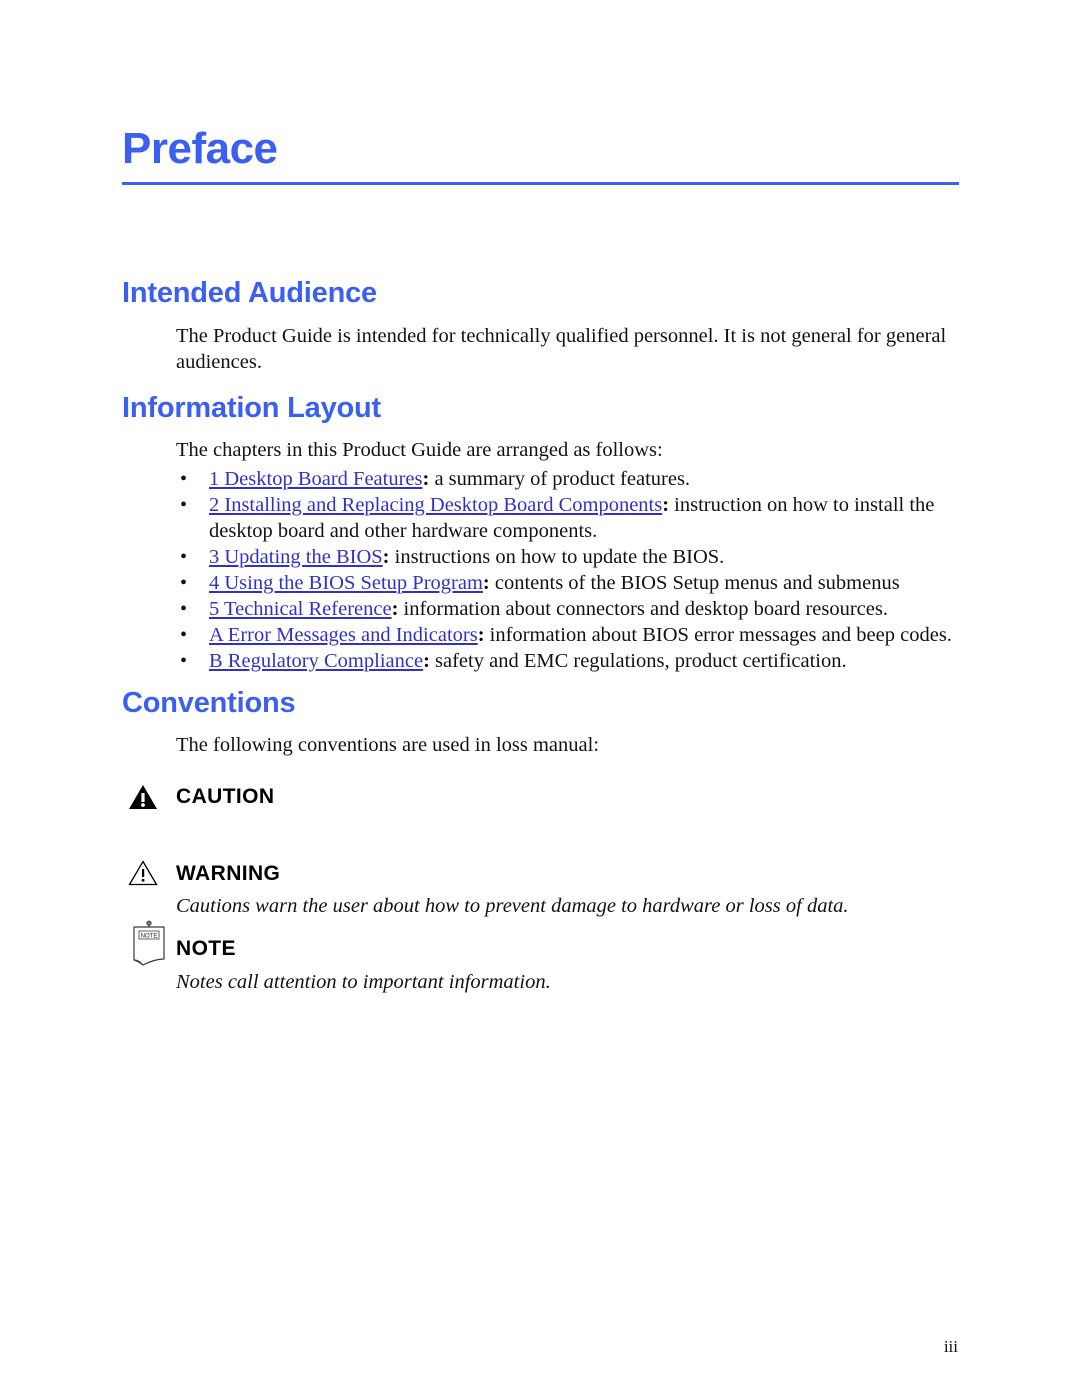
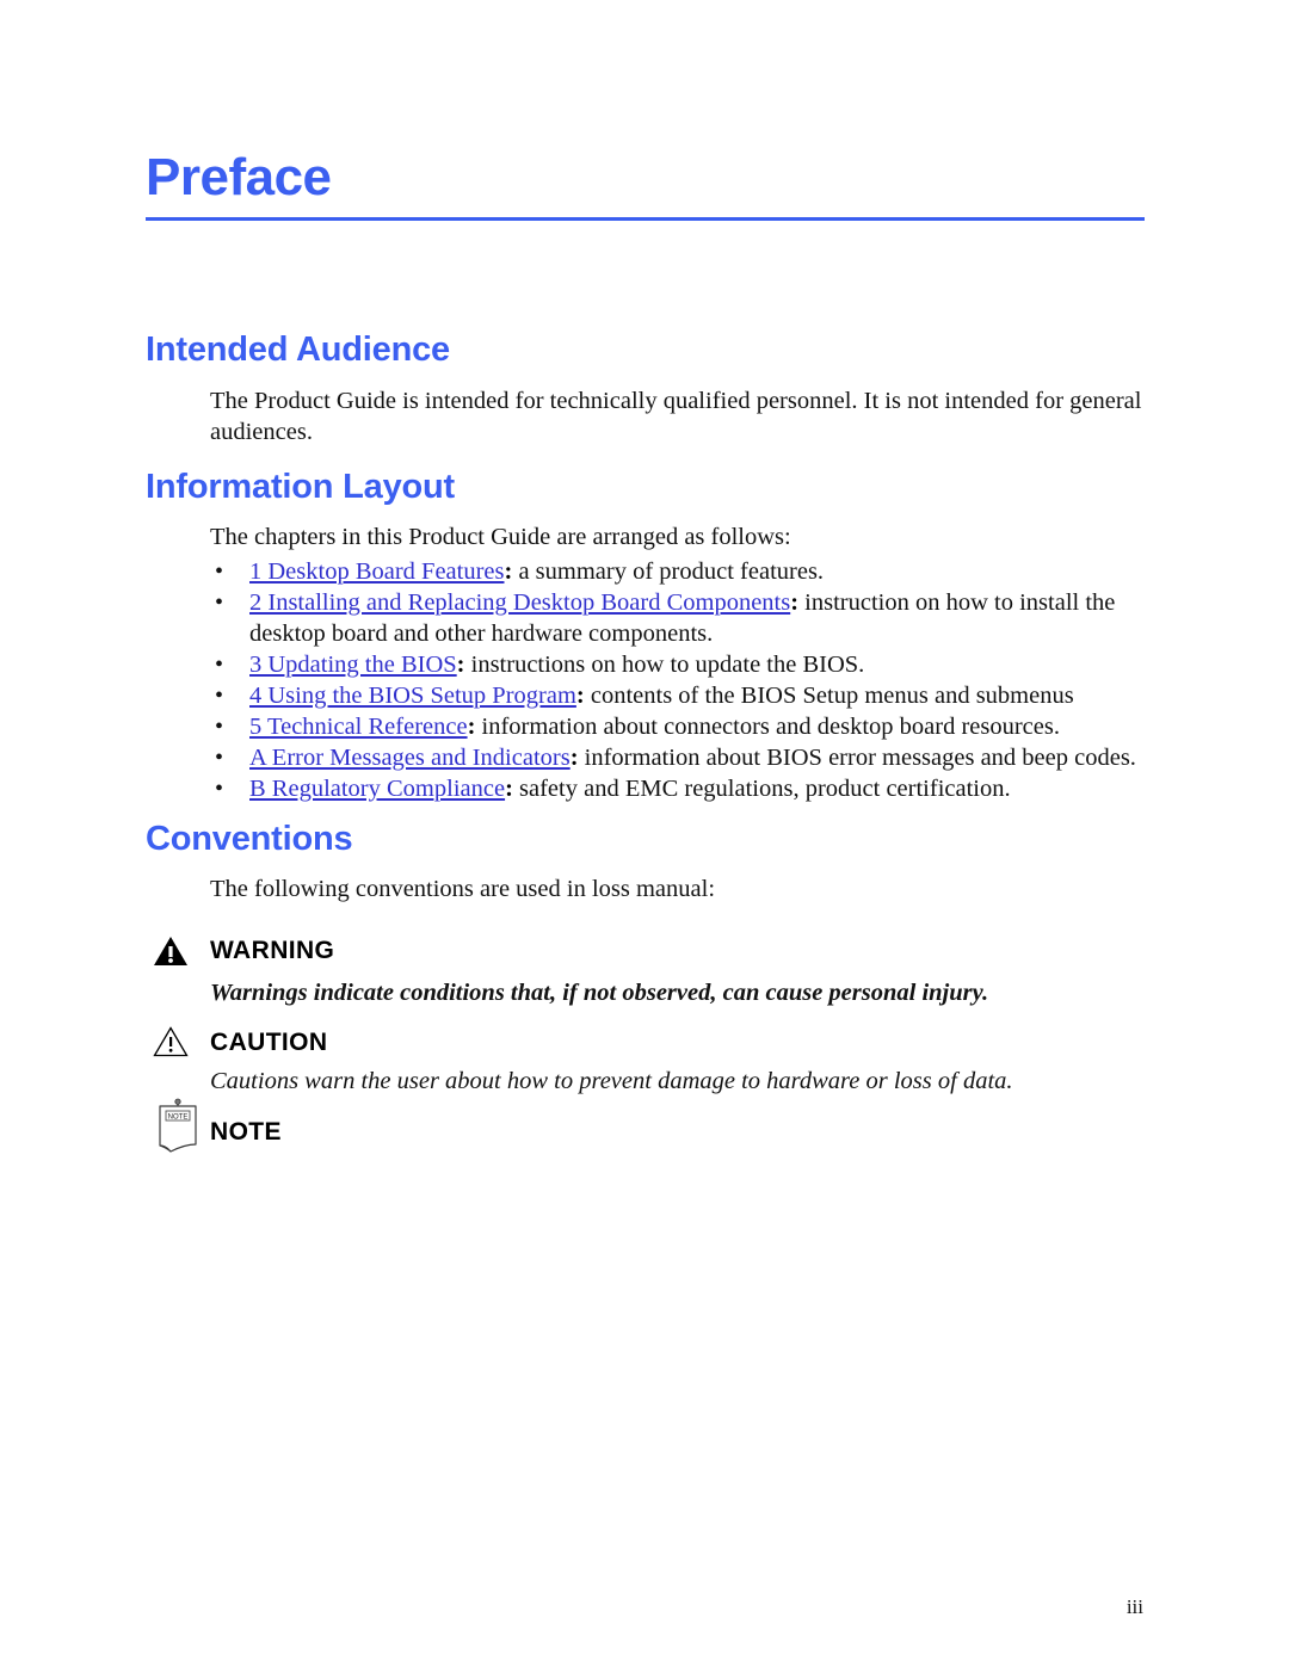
  Preface
  Intended Audience
- The Product Guide is intended for technically qualified personnel. It is not general for general audiences.
+ The Product Guide is intended for technically qualified personnel. It is not intended for general audiences.
  Information Layout
  The chapters in this Product Guide are arranged as follows:
  •
  1 Desktop Board Features: a summary of product features.
  •
  2 Installing and Replacing Desktop Board Components: instruction on how to install the desktop board and other hardware components.
  •
  3 Updating the BIOS: instructions on how to update the BIOS.
  •
  4 Using the BIOS Setup Program: contents of the BIOS Setup menus and submenus
  •
  5 Technical Reference: information about connectors and desktop board resources.
  •
  A Error Messages and Indicators: information about BIOS error messages and beep codes.
  •
  B Regulatory Compliance: safety and EMC regulations, product certification.
  Conventions
  The following conventions are used in loss manual:
- CAUTION
+ WARNING
+ Warnings indicate conditions that, if not observed, can cause personal injury.
- WARNING
+ CAUTION
  Cautions warn the user about how to prevent damage to hardware or loss of data.
  NOTE
- Notes call attention to important information.
  iii
